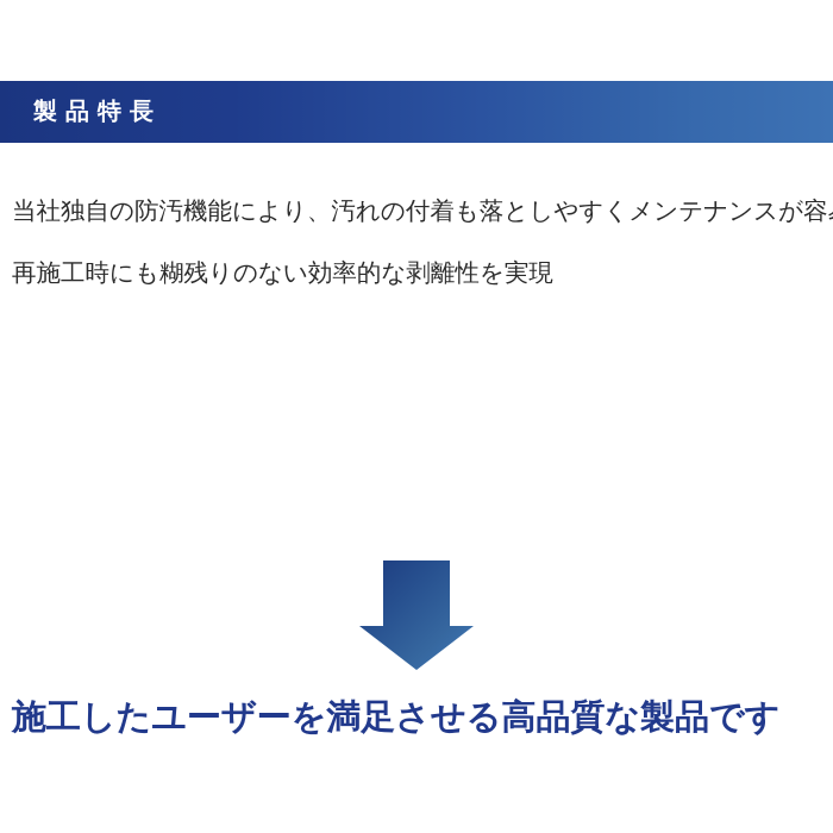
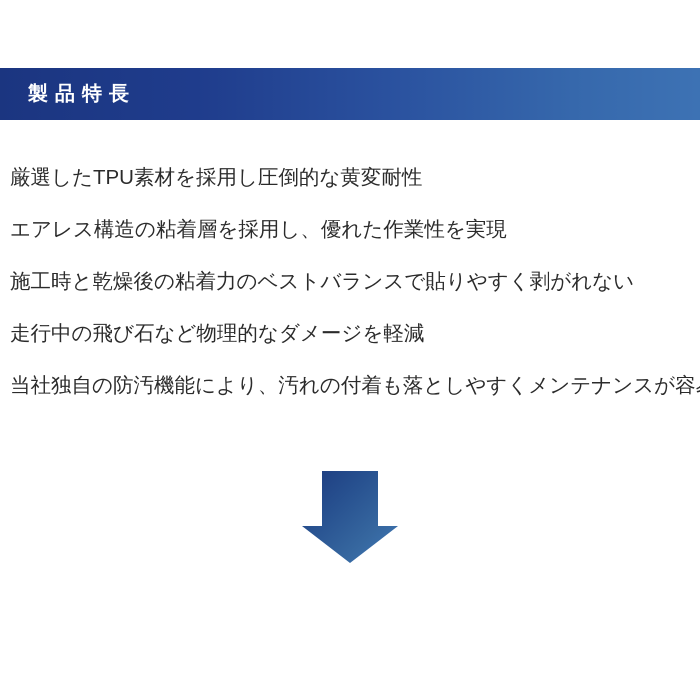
  製品特長
+ 厳選したTPU素材を採用し圧倒的な黄変耐性
+ エアレス構造の粘着層を採用し、優れた作業性を実現
+ 施工時と乾燥後の粘着力のベストバランスで貼りやすく剥がれない
+ 走行中の飛び石など物理的なダメージを軽減
  当社独自の防汚機能により、汚れの付着も落としやすくメンテナンスが容
- 再施工時にも糊残りのない効率的な剥離性を実現
- 施工したユーザーを満足させる高品質な製品です
